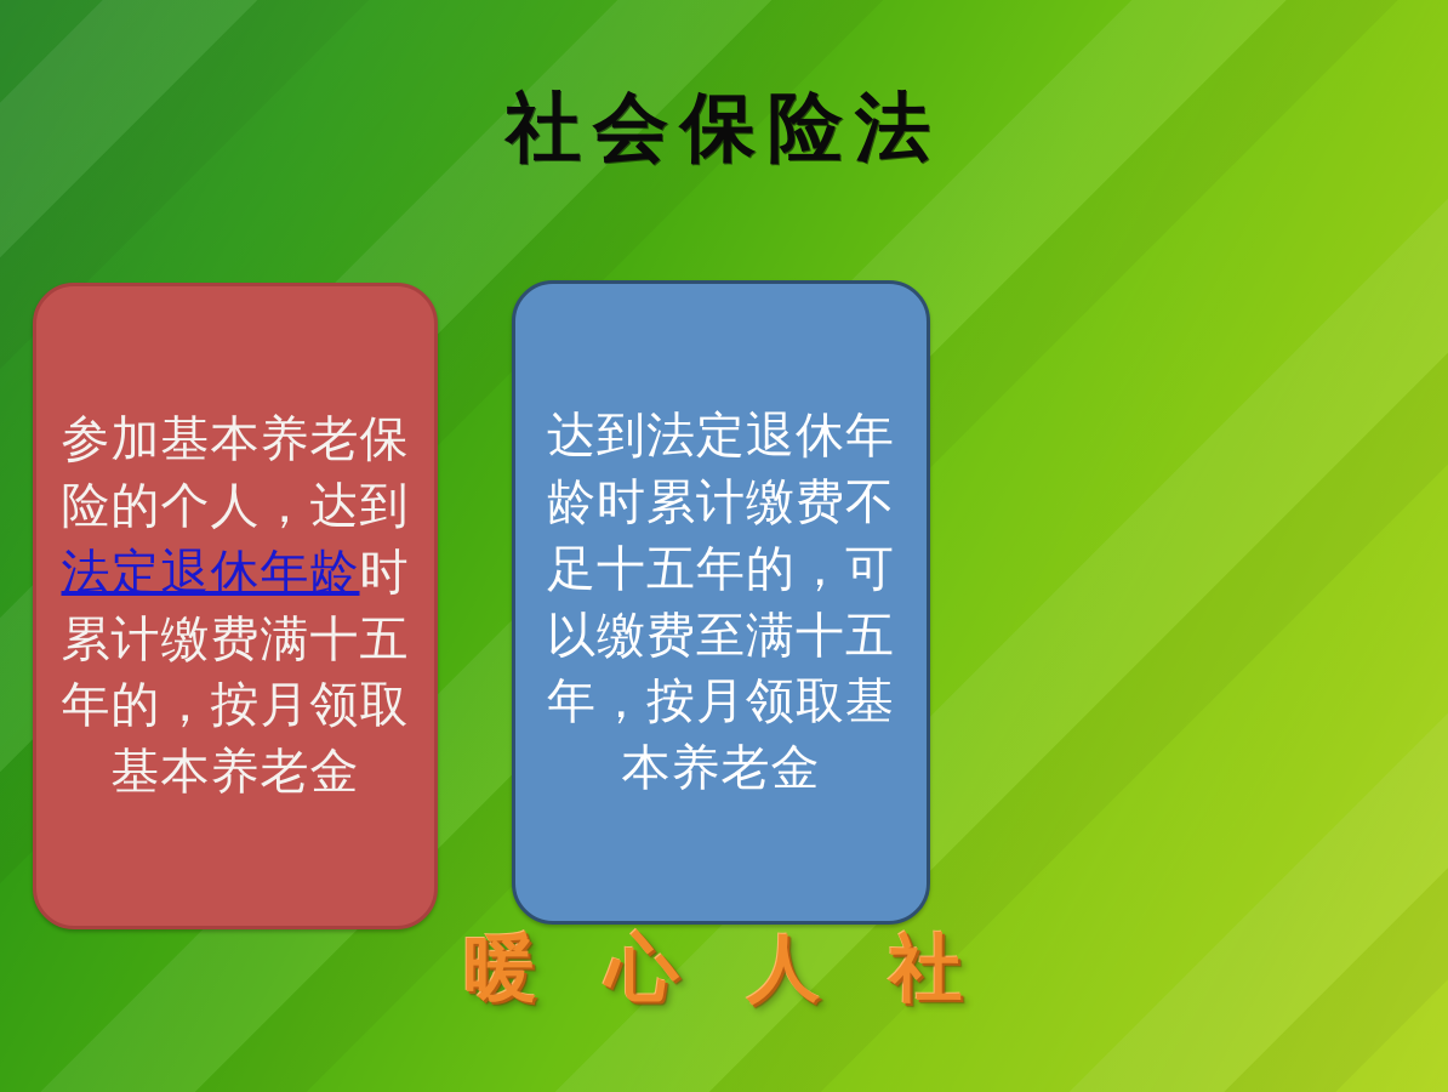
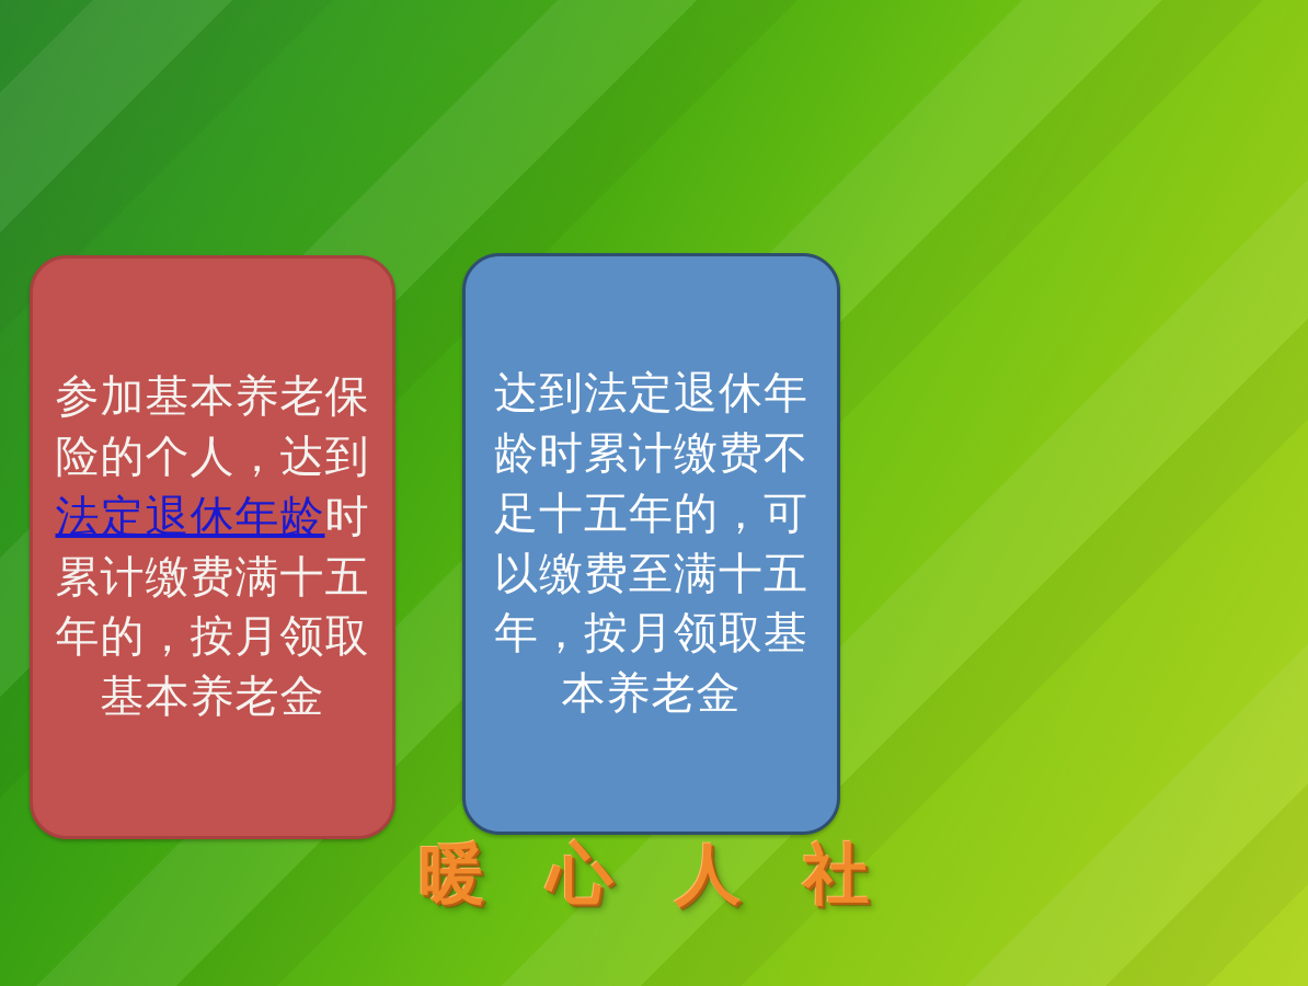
- 社会保险法
  参加基本养老保险的个人，达到法定退休年龄时累计缴费满十五年的，按月领取基本养老金
  达到法定退休年龄时累计缴费不足十五年的，可以缴费至满十五年，按月领取基本养老金
  暖 心 人 社
